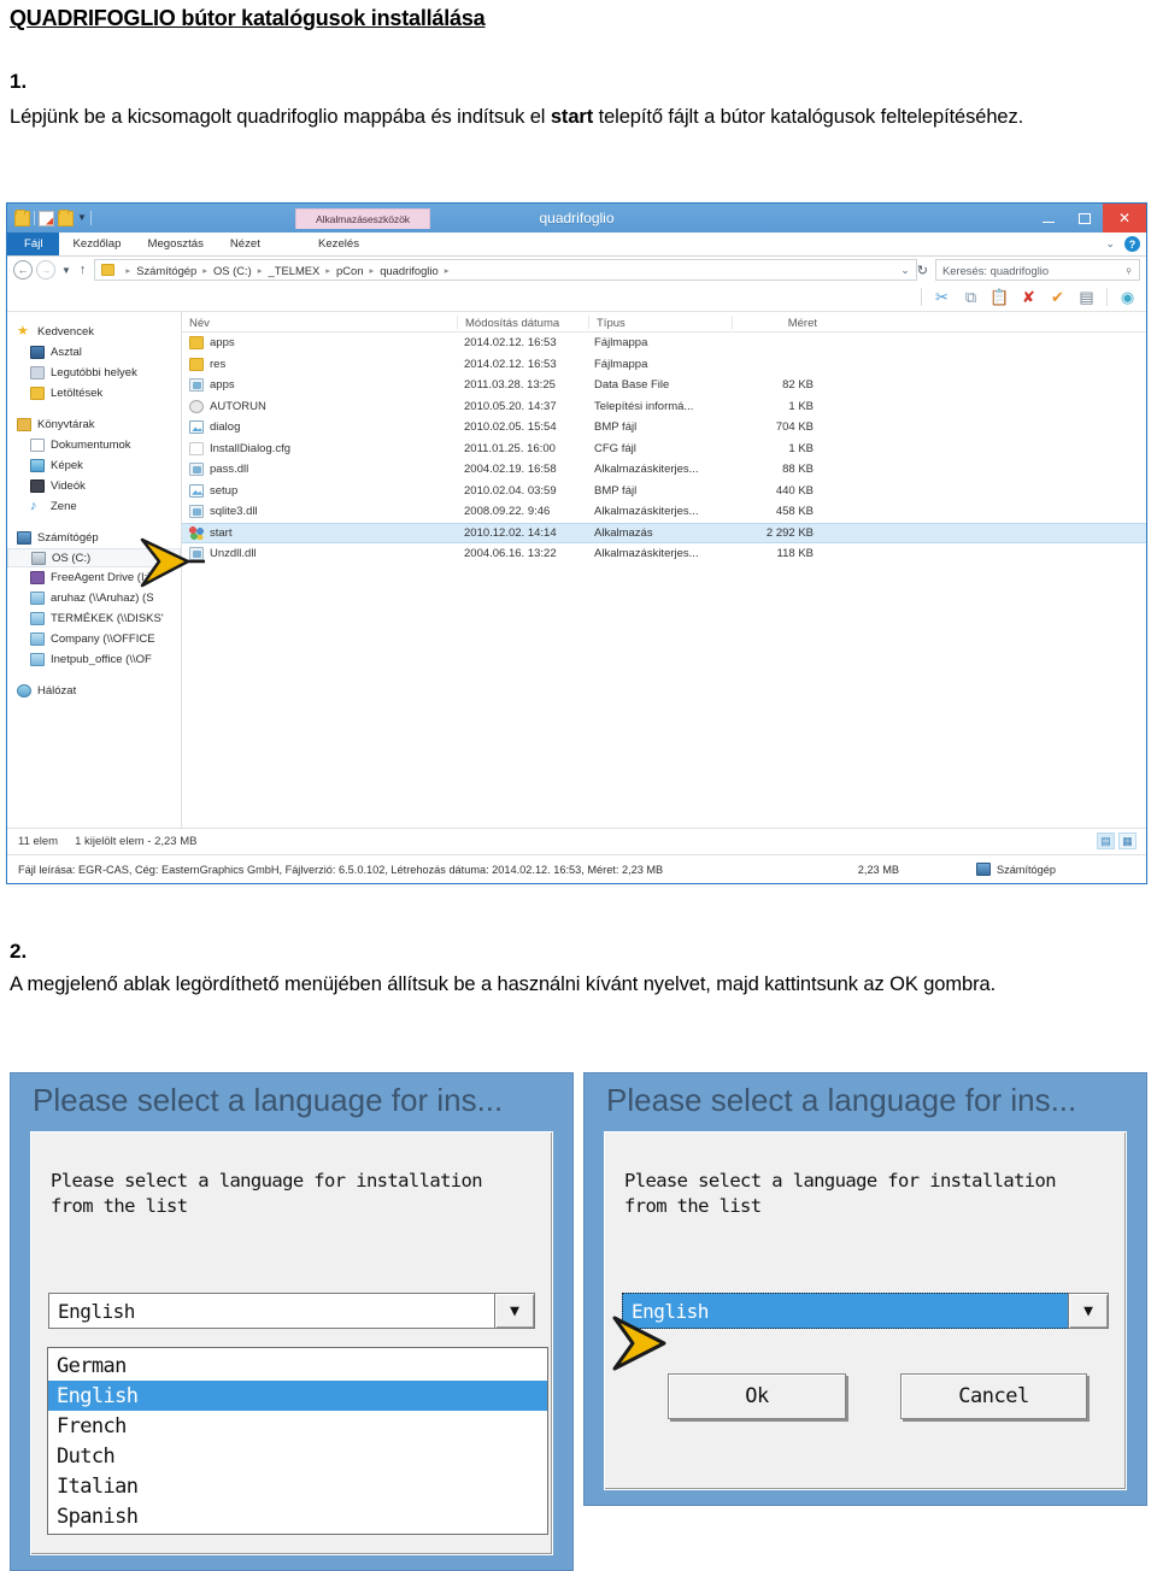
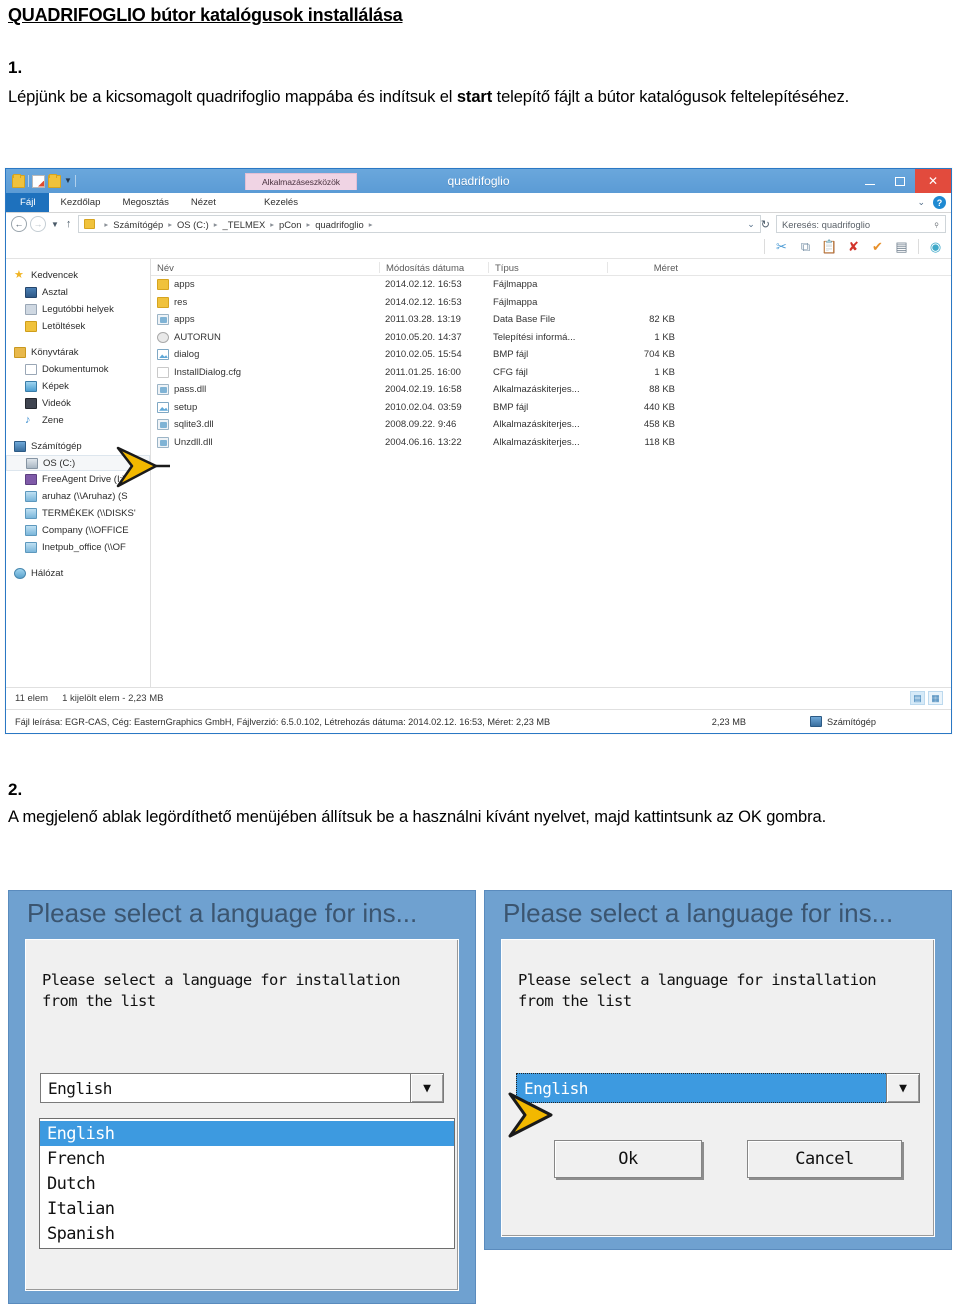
  QUADRIFOGLIO bútor katalógusok installálása
  1.
  Lépjünk be a kicsomagolt quadrifoglio mappába és indítsuk el start telepítő fájlt a bútor katalógusok feltelepítéséhez.
  ▼
  Alkalmazáseszközök
  quadrifoglio
  ✕
  Fájl
  Kezdőlap
  Megosztás
  Nézet
  Kezelés
  ⌄
  ?
  ←
  →
  ▼
  ↑
  ▸
  Számítógép
  ▸
  OS (C:)
  ▸
  _TELMEX
  ▸
  pCon
  ▸
  quadrifoglio
  ▸
  ⌄
  ↻
  Keresés: quadrifoglio
  ✂
  ⧉
  📋
  ✘
  ✔
  ▤
  ◉
  ★
  Kedvencek
  Asztal
  Legutóbbi helyek
  Letöltések
  Könyvtárak
  Dokumentumok
  Képek
  Videók
  ♪
  Zene
  Számítógép
  OS (C:)
  FreeAgent Drive (I:
  aruhaz (\\Aruhaz) (S
  TERMÉKEK (\\DISKS'
  Company (\\OFFICE
  Inetpub_office (\\OF
  Hálózat
  Név
  Módosítás dátuma
  Típus
  Méret
  apps
  2014.02.12. 16:53
  Fájlmappa
  res
  2014.02.12. 16:53
  Fájlmappa
  apps
- 2011.03.28. 13:25
+ 2011.03.28. 13:19
  Data Base File
  82 KB
  AUTORUN
  2010.05.20. 14:37
  Telepítési informá...
  1 KB
  dialog
  2010.02.05. 15:54
  BMP fájl
  704 KB
  InstallDialog.cfg
  2011.01.25. 16:00
  CFG fájl
  1 KB
  pass.dll
  2004.02.19. 16:58
  Alkalmazáskiterjes...
  88 KB
  setup
  2010.02.04. 03:59
  BMP fájl
  440 KB
  sqlite3.dll
  2008.09.22. 9:46
  Alkalmazáskiterjes...
  458 KB
- start
- 2010.12.02. 14:14
- Alkalmazás
- 2 292 KB
  Unzdll.dll
  2004.06.16. 13:22
  Alkalmazáskiterjes...
  118 KB
  11 elem
  1 kijelölt elem - 2,23 MB
  ▤
  ▦
  Fájl leírása: EGR-CAS, Cég: EasternGraphics GmbH, Fájlverzió: 6.5.0.102, Létrehozás dátuma: 2014.02.12. 16:53, Méret: 2,23 MB
  2,23 MB
  Számítógép
  2.
  A megjelenő ablak legördíthető menüjében állítsuk be a használni kívánt nyelvet, majd kattintsunk az OK gombra.
  Please select a language for ins...
  Please select a language for installation
  from the list
  English
  ▼
- German
  English
  French
  Dutch
  Italian
  Spanish
  Please select a language for ins...
  Please select a language for installation
  from the list
  English
  ▼
  Ok
  Cancel
